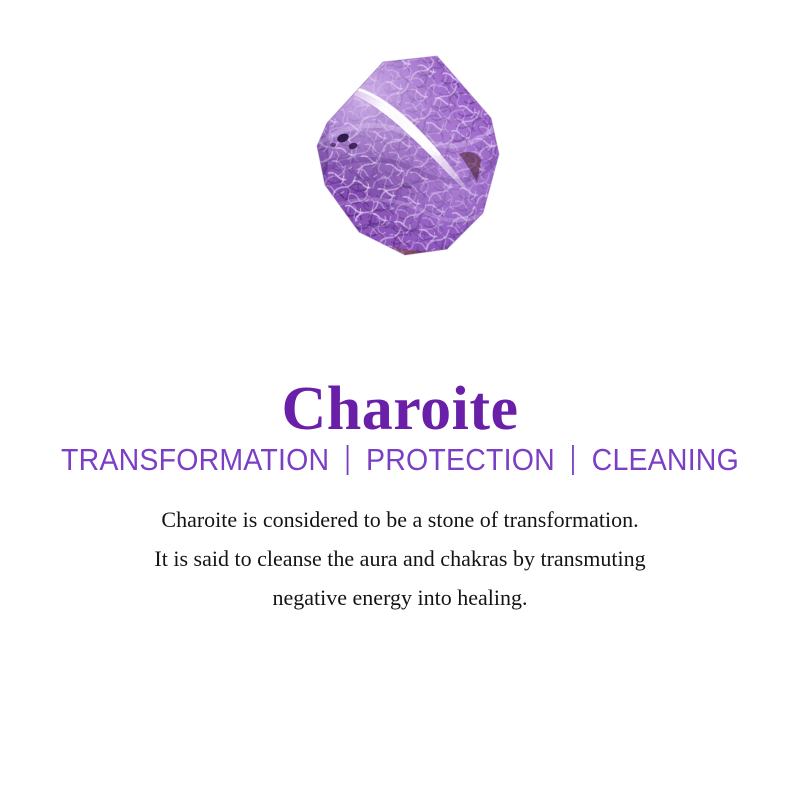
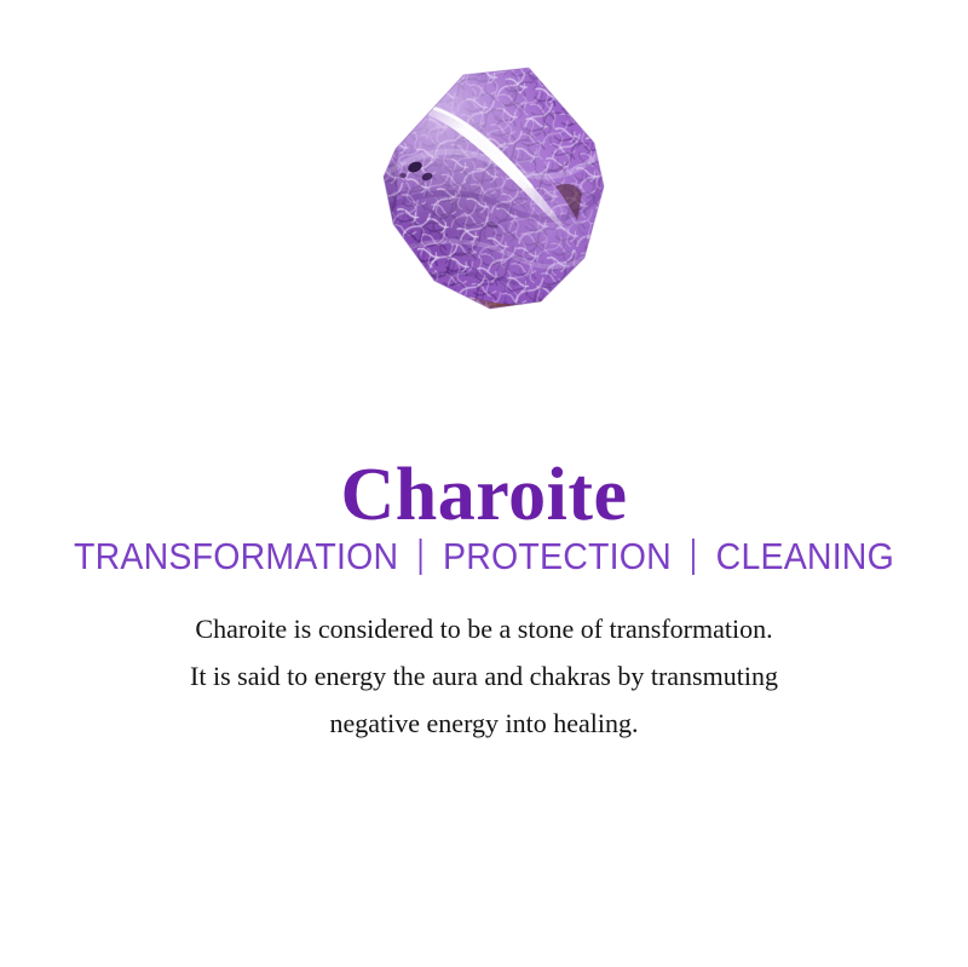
  Charoite
  TRANSFORMATION PROTECTION CLEANING
  Charoite is considered to be a stone of transformation.
- It is said to cleanse the aura and chakras by transmuting
+ It is said to energy the aura and chakras by transmuting
  negative energy into healing.
